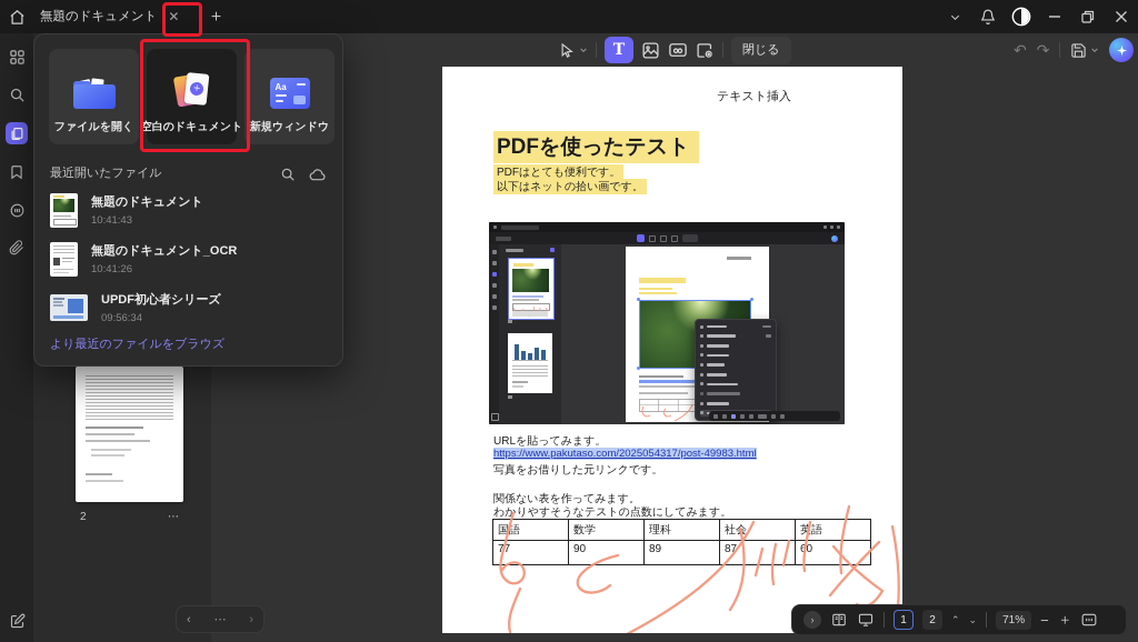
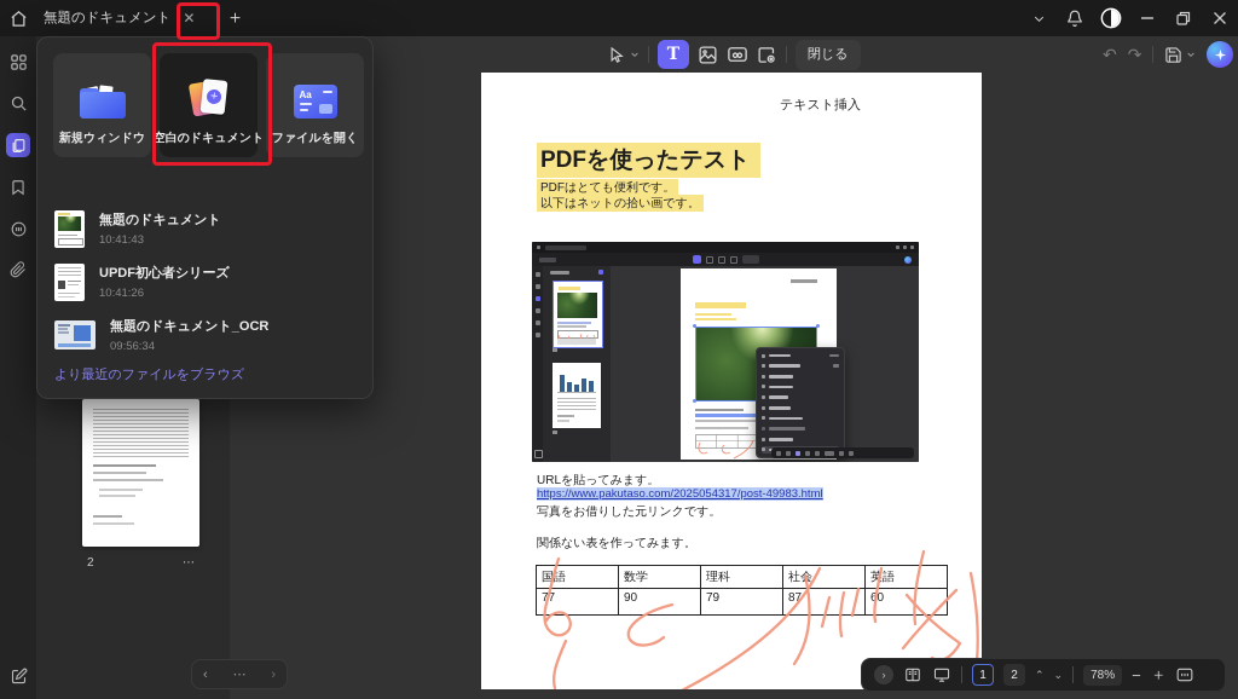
  無題のドキュメント
  ✕
  ＋
  2
  ⋯
  ‹
  ⋯
  ›
  T
  閉じる
  ↶
  ↷
  テキスト挿入
  PDFを使ったテスト
  PDFはとても便利です。
  以下はネットの拾い画です。
  URLを貼ってみます。
  https://www.pakutaso.com/2025054317/post-49983.html
  写真をお借りした元リンクです。
  関係ない表を作ってみます。
- わかりやすそうなテストの点数にしてみます。
  国語	数学	理科	社	英語
- 77	90	89	87	60
+ 77	90	79	87	60
- ファイルを開く
+ 新規ウィンドウ
  空白のドキュメント
  Aa
- 新規ウィンドウ
+ ファイルを開く
- 最近開いたファイル
  無題のドキュメント
  10:41:43
- 無題のドキュメント_OCR
+ UPDF初心者シリーズ
  10:41:26
- UPDF初心者シリーズ
+ 無題のドキュメント_OCR
  09:56:34
  より最近のファイルをブラウズ
  ›
  1
  2
  ⌃
  ⌄
- 71%
+ 78%
  −
  ＋
